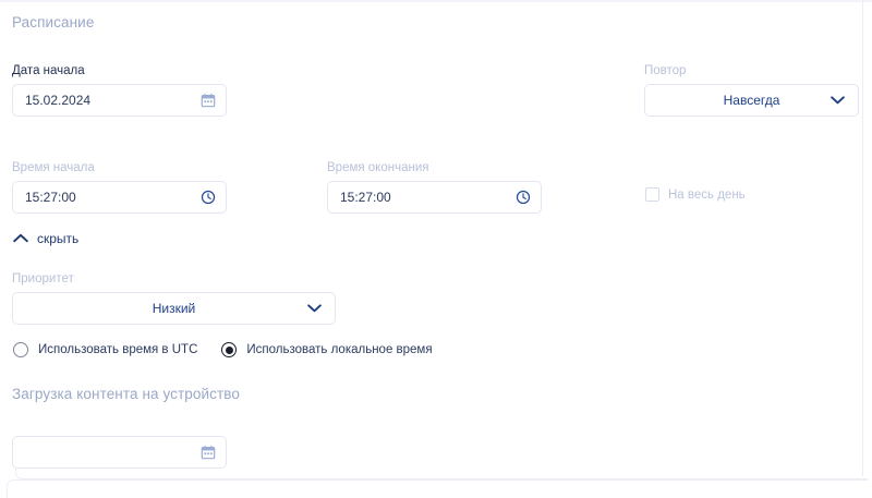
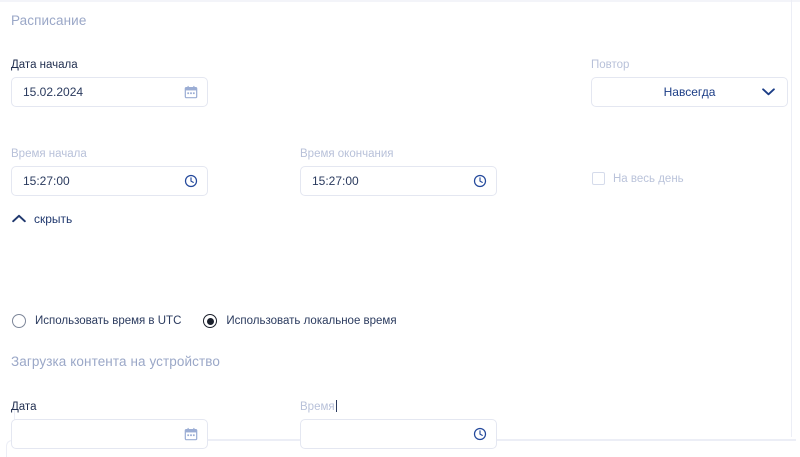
  Расписание
  Дата начала
  15.02.2024
  Повтор
  Навсегда
  Время начала
  15:27:00
  Время окончания
  15:27:00
  На весь день
  скрыть
- Приоритет
- Низкий
  Использовать время в UTC
  Использовать локальное время
  Загрузка контента на устройство
+ Дата
+ Время
